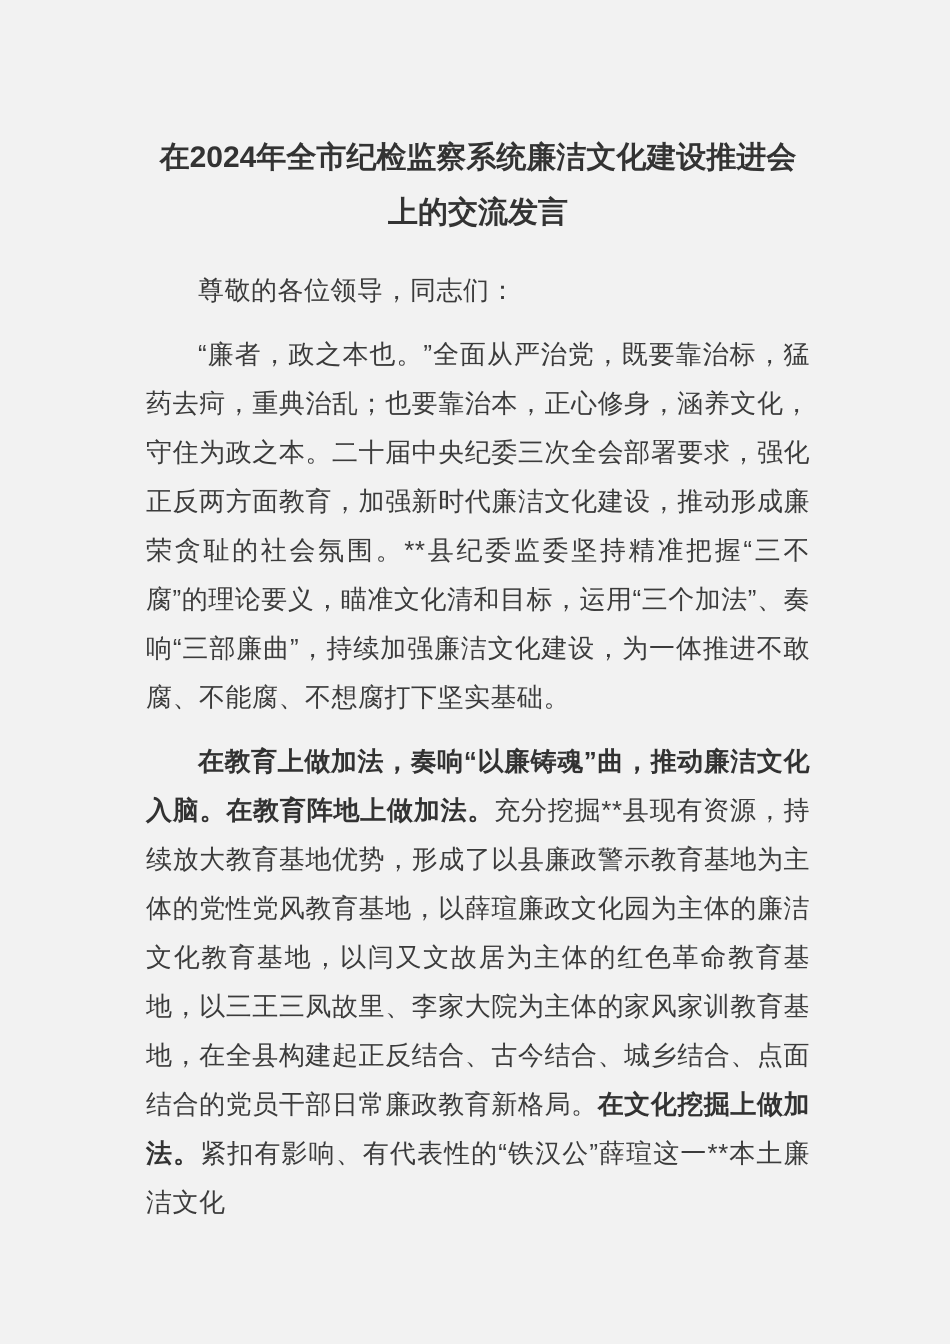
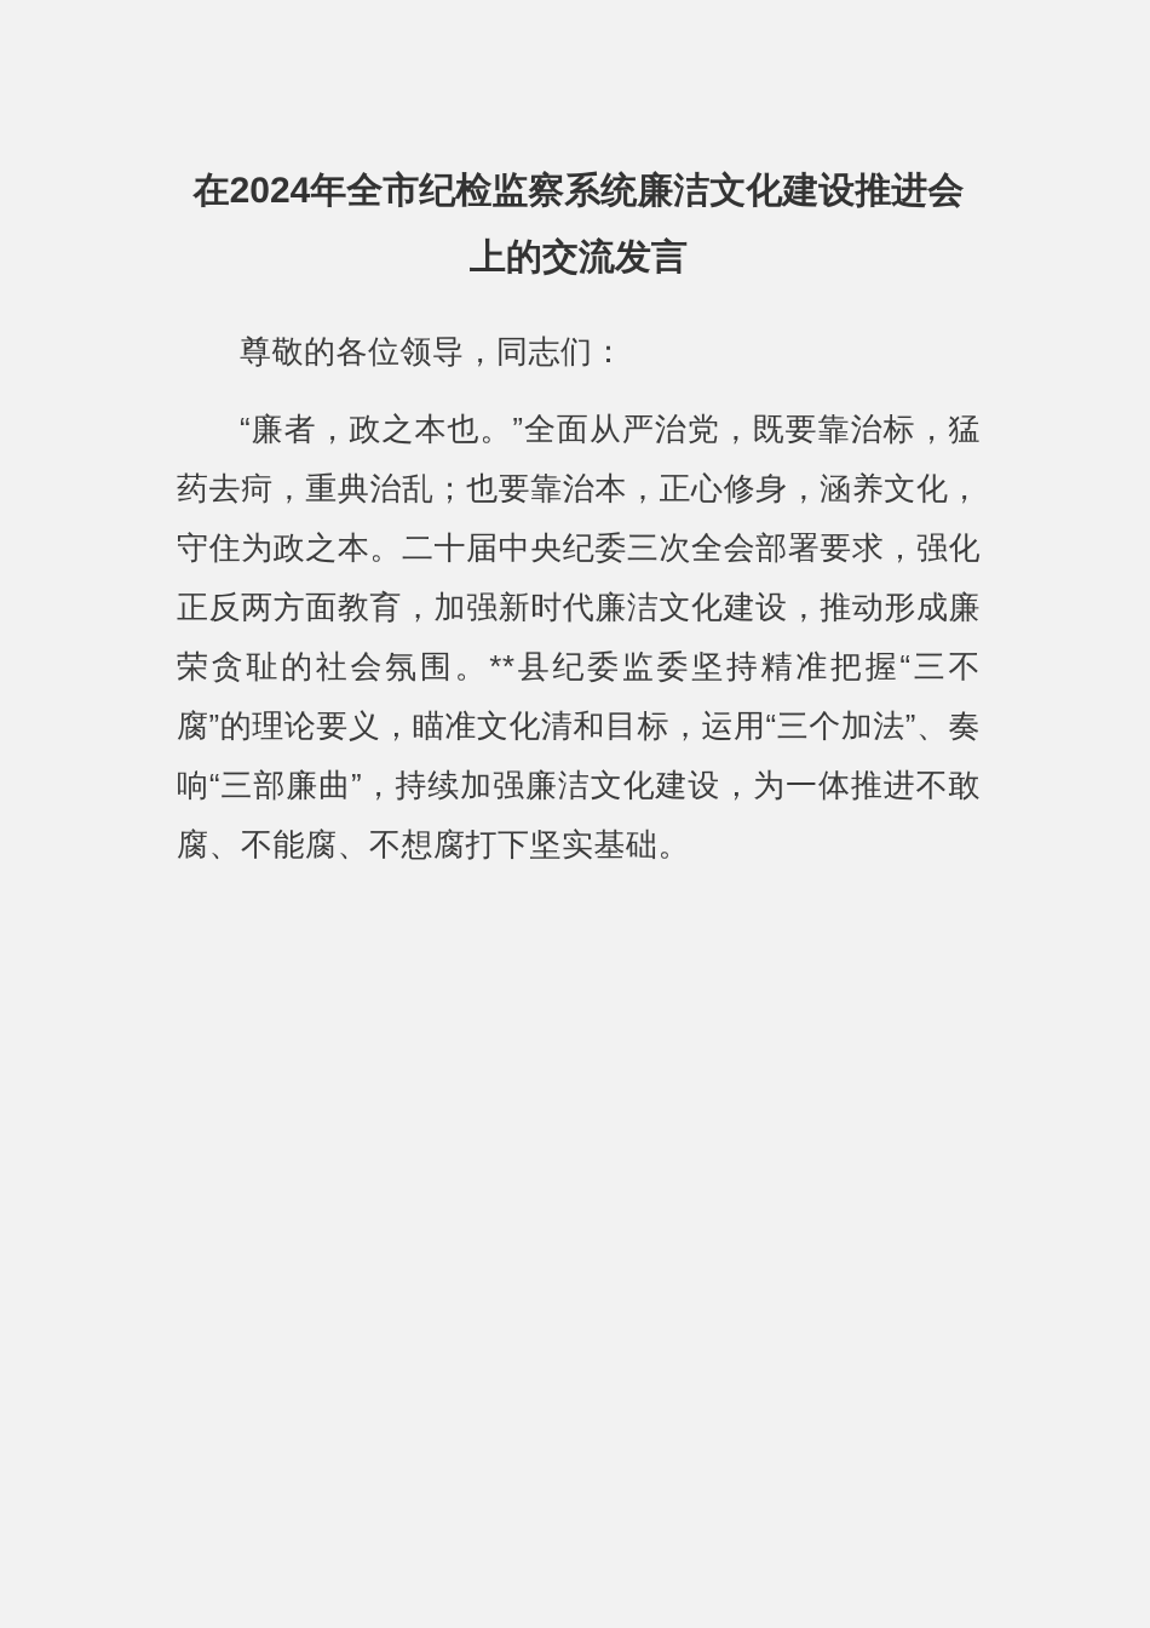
  在2024年全市纪检监察系统廉洁文化建设推进会上的交流发言
  尊敬的各位领导，同志们：
  “廉者，政之本也。”全面从严治党，既要靠治标，猛药去疴，重典治乱；也要靠治本，正心修身，涵养文化，守住为政之本。二十届中央纪委三次全会部署要求，强化正反两方面教育，加强新时代廉洁文化建设，推动形成廉荣贪耻的社会氛围。**县纪委监委坚持精准把握“三不腐”的理论要义，瞄准文化清和目标，运用“三个加法”、奏响“三部廉曲”，持续加强廉洁文化建设，为一体推进不敢腐、不能腐、不想腐打下坚实基础。
- 在教育上做加法，奏响“以廉铸魂”曲，推动廉洁文化入脑。在教育阵地上做加法。充分挖掘**县现有资源，持续放大教育基地优势，形成了以县廉政警示教育基地为主体的党性党风教育基地，以薛瑄廉政文化园为主体的廉洁文化教育基地，以闫又文故居为主体的红色革命教育基地，以三王三凤故里、李家大院为主体的家风家训教育基地，在全县构建起正反结合、古今结合、城乡结合、点面结合的党员干部日常廉政教育新格局。在文化挖掘上做加法。紧扣有影响、有代表性的“铁汉公”薛瑄这一**本土廉洁文化
